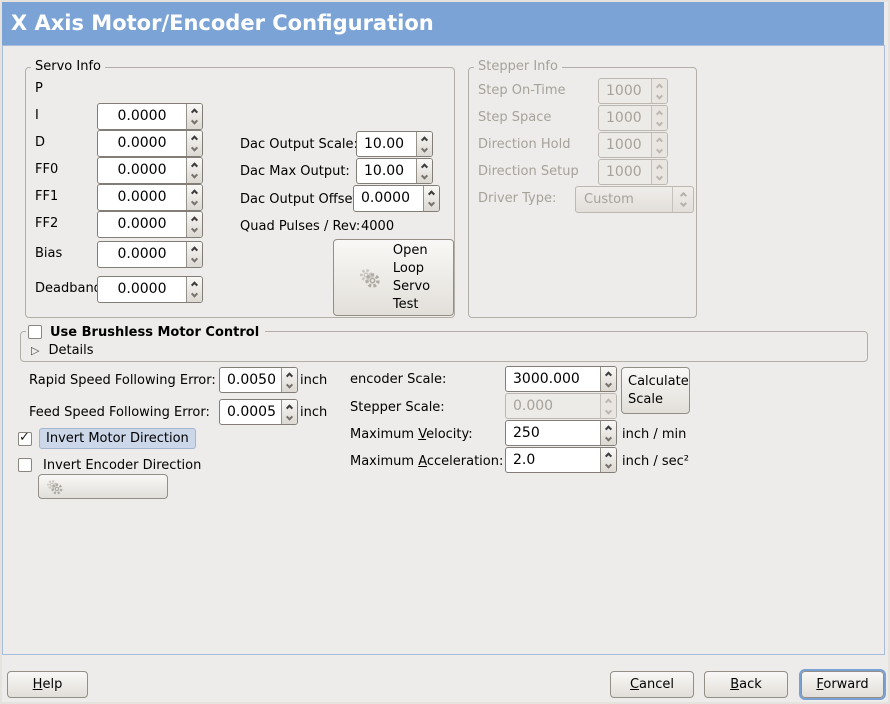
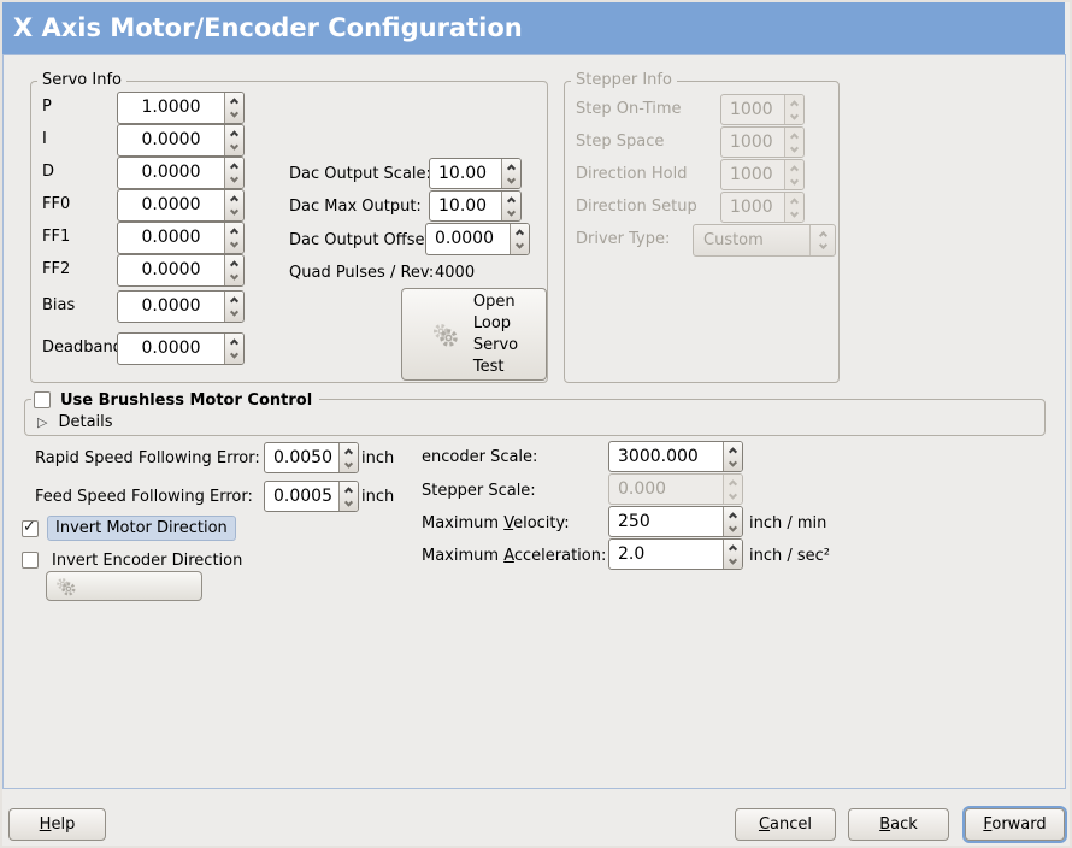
  X Axis Motor/Encoder Configuration
  Servo Info
  P
  I
  D
  FF0
  FF1
  FF2
  Bias
  Deadban
+ 1.0000
  0.0000
  0.0000
  0.0000
  0.0000
  0.0000
  0.0000
  0.0000
  Dac Output Scale
  Dac Max Output:
  Dac Output Offse
  Quad Pulses / Rev:
  10.00
  10.00
  0.0000
  4000
  Open
  Loop
  Servo
  Test
  Stepper Info
  Step On-Time
  Step Space
  Direction Hold
  Direction Setup
  Driver Type:
  1000
  1000
  1000
  1000
  Custom
  Use Brushless Motor Control
  ▷
  Details
  Rapid Speed Following Error:
  0.0050
  inch
  Feed Speed Following Error:
  0.0005
  inch
  encoder Scale:
  3000.000
- Calculate Scale
  Stepper Scale:
  0.000
  Maximum Velocity:
  250
  inch / min
  Maximum Acceleration:
  2.0
  inch / sec²
  Invert Motor Direction
  Invert Encoder Direction
  Help
  Cancel
  Back
  Forward
